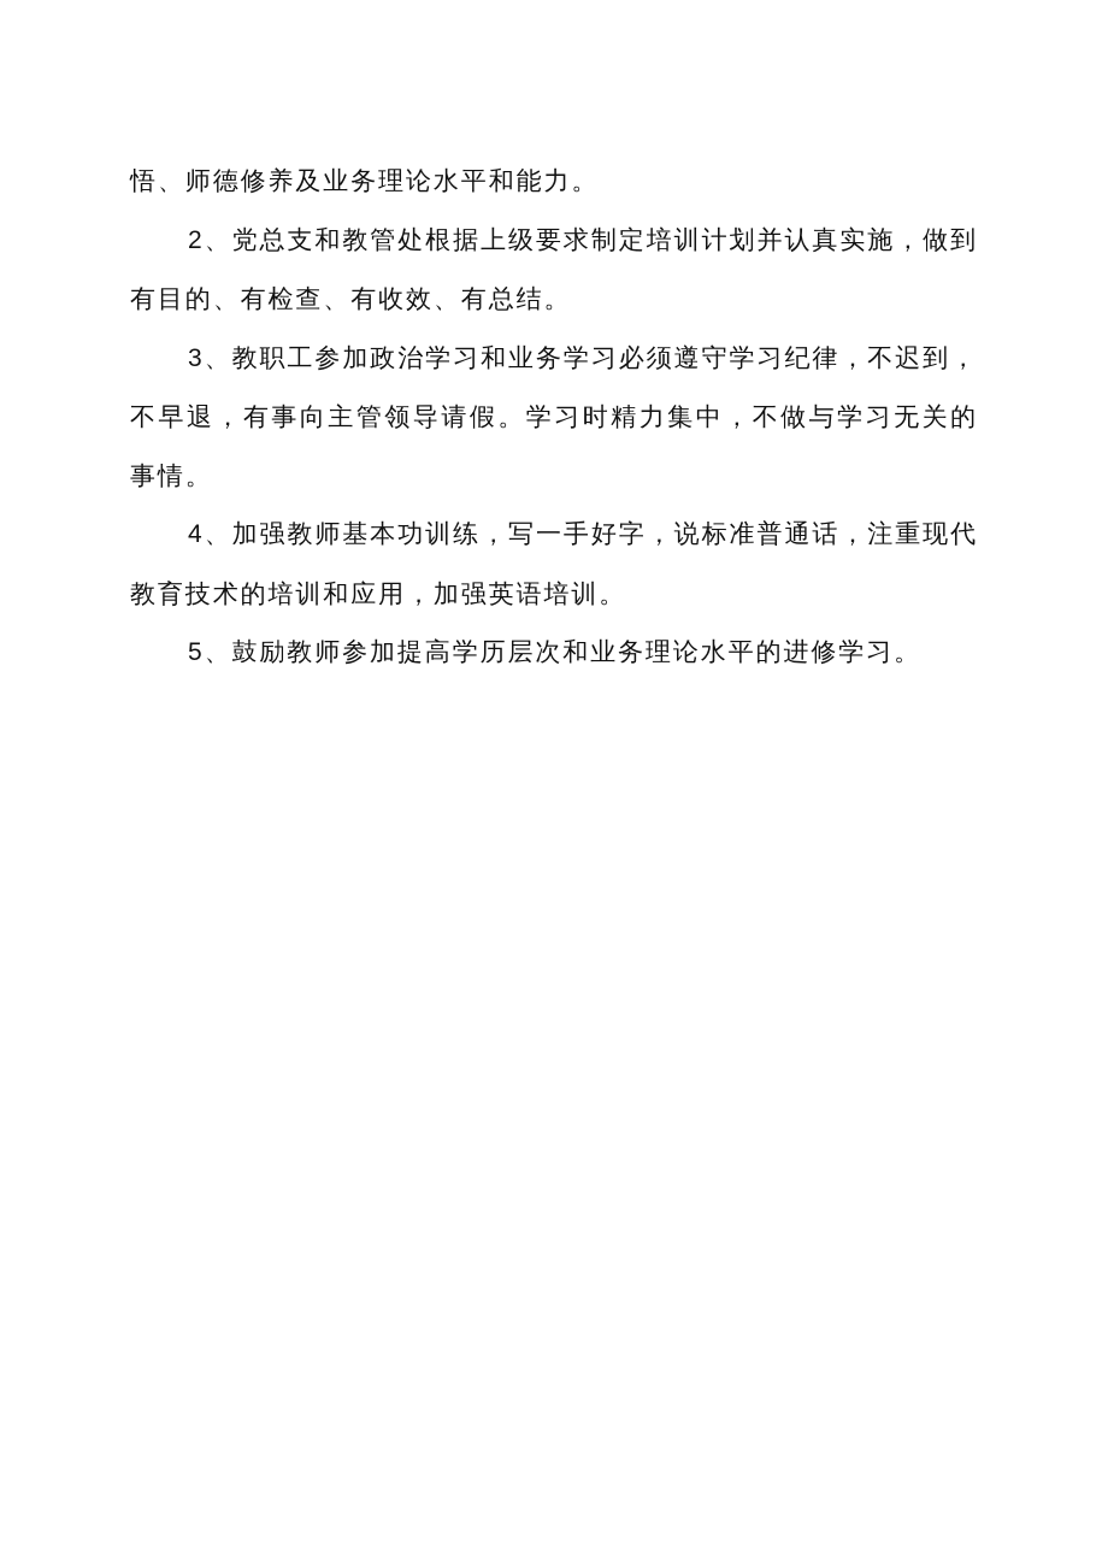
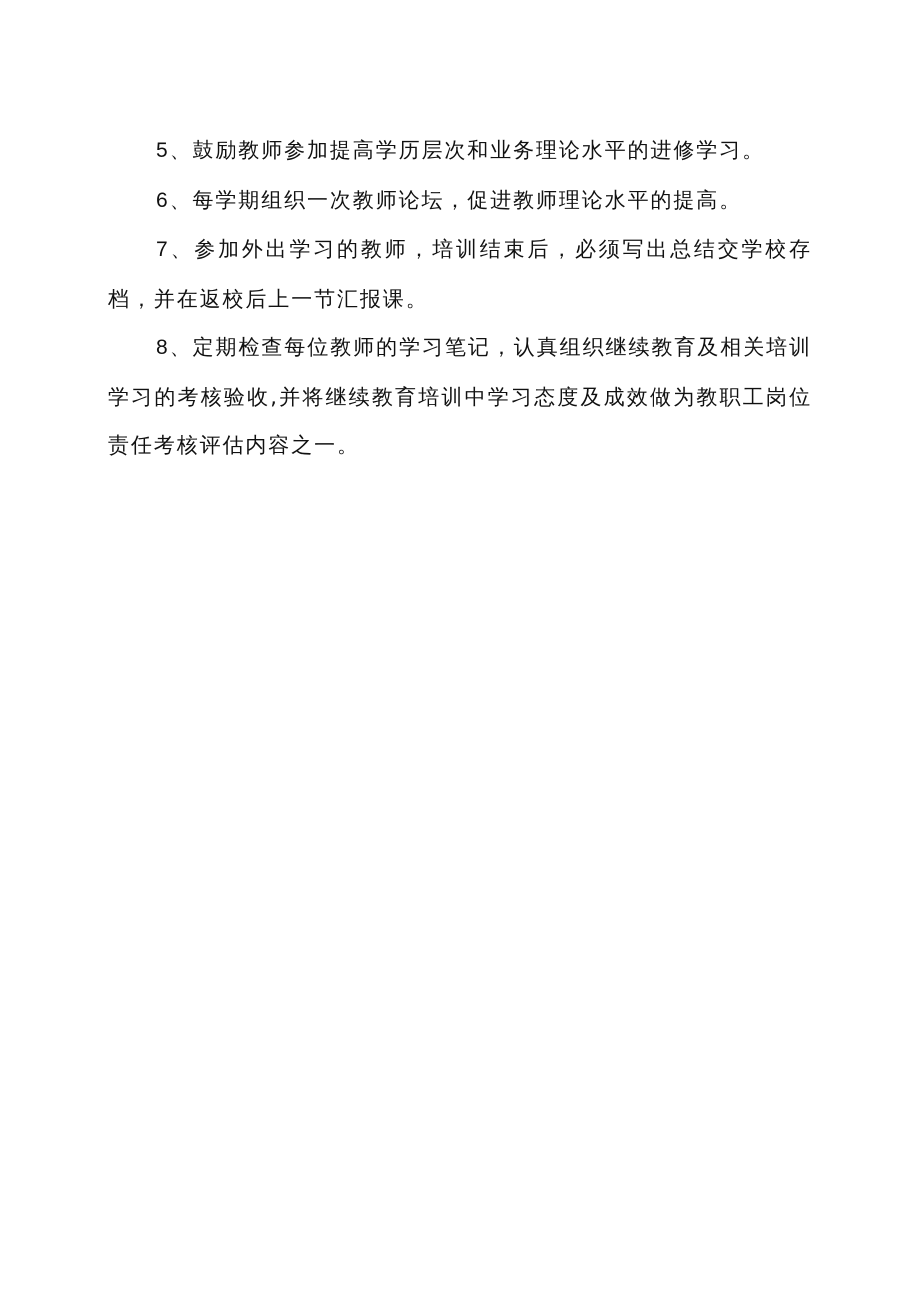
- 悟、师德修养及业务理论水平和能力。
- 2、党总支和教管处根据上级要求制定培训计划并认真实施，做到有目的、有检查、有收效、有总结。
- 3、教职工参加政治学习和业务学习必须遵守学习纪律，不迟到，不早退，有事向主管领导请假。学习时精力集中，不做与学习无关的事情。
- 4、加强教师基本功训练，写一手好字，说标准普通话，注重现代教育技术的培训和应用，加强英语培训。
  5、鼓励教师参加提高学历层次和业务理论水平的进修学习。
+ 6、每学期组织一次教师论坛，促进教师理论水平的提高。
+ 7、参加外出学习的教师，培训结束后，必须写出总结交学校存档，并在返校后上一节汇报课。
+ 8、定期检查每位教师的学习笔记，认真组织继续教育及相关培训学习的考核验收,并将继续教育培训中学习态度及成效做为教职工岗位责任考核评估内容之一。
